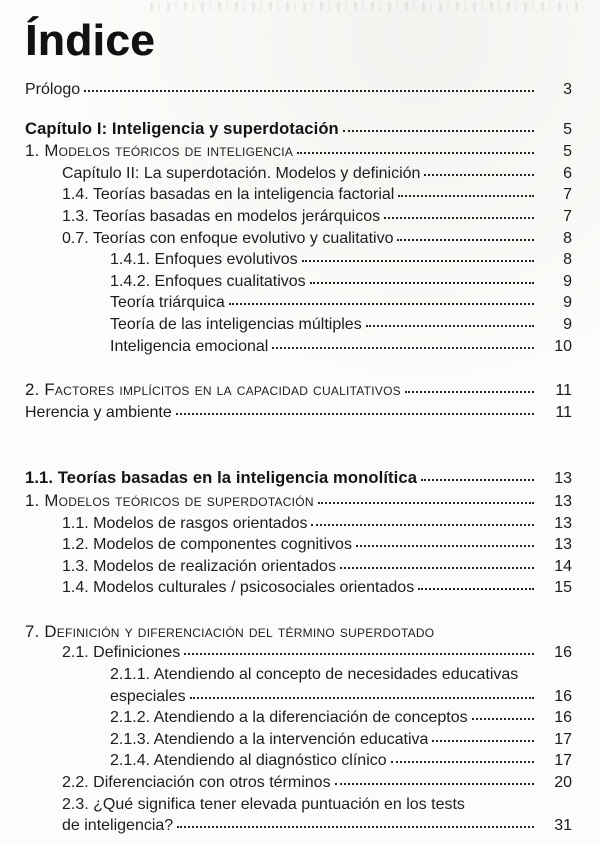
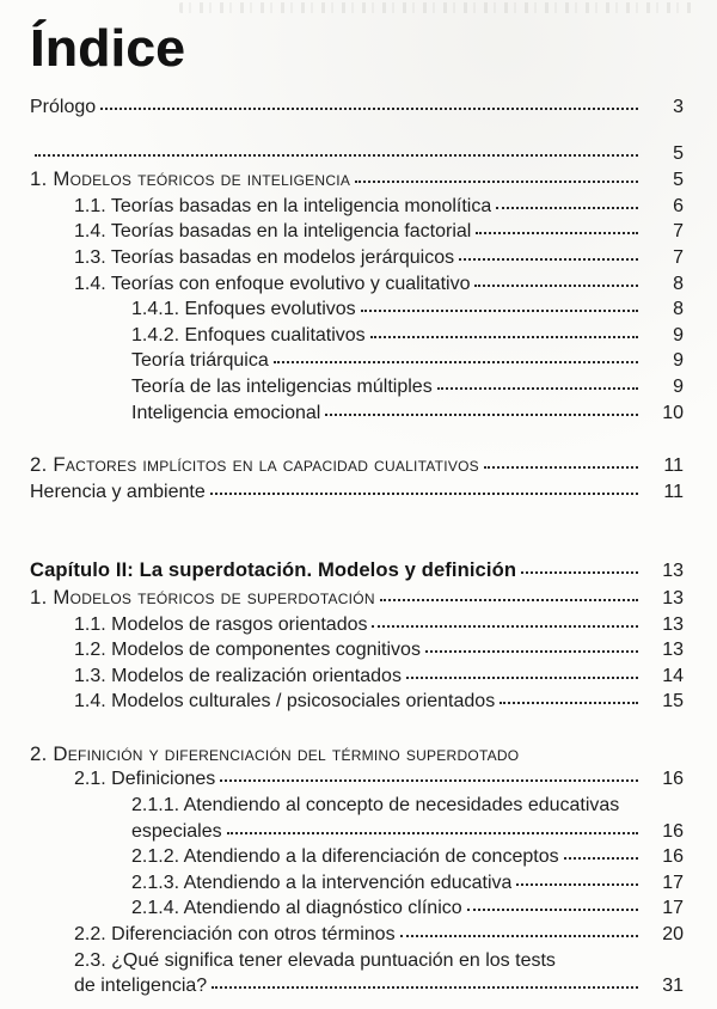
  Índice
  Prólogo
  3
- Capítulo I: Inteligencia y superdotación
  5
  1. Modelos teóricos de inteligencia
  5
- Capítulo II: La superdotación. Modelos y definición
+ 1.1. Teorías basadas en la inteligencia monolítica
  6
  1.4. Teorías basadas en la inteligencia factorial
  7
  1.3. Teorías basadas en modelos jerárquicos
  7
- 0.7. Teorías con enfoque evolutivo y cualitativo
+ 1.4. Teorías con enfoque evolutivo y cualitativo
  8
  1.4.1. Enfoques evolutivos
  8
  1.4.2. Enfoques cualitativos
  9
  Teoría triárquica
  9
  Teoría de las inteligencias múltiples
  9
  Inteligencia emocional
  10
  2. Factores implícitos en la capacidad cualitativos
  11
  Herencia y ambiente
  11
- 1.1. Teorías basadas en la inteligencia monolítica
+ Capítulo II: La superdotación. Modelos y definición
  13
  1. Modelos teóricos de superdotación
  13
  1.1. Modelos de rasgos orientados
  13
  1.2. Modelos de componentes cognitivos
  13
  1.3. Modelos de realización orientados
  14
  1.4. Modelos culturales / psicosociales orientados
  15
- 7. Definición y diferenciación del término superdotado
+ 2. Definición y diferenciación del término superdotado
  2.1. Definiciones
  16
  2.1.1. Atendiendo al concepto de necesidades educativas
  especiales
  16
  2.1.2. Atendiendo a la diferenciación de conceptos
  16
  2.1.3. Atendiendo a la intervención educativa
  17
  2.1.4. Atendiendo al diagnóstico clínico
  17
  2.2. Diferenciación con otros términos
  20
  2.3. ¿Qué significa tener elevada puntuación en los tests
  de inteligencia?
  31
